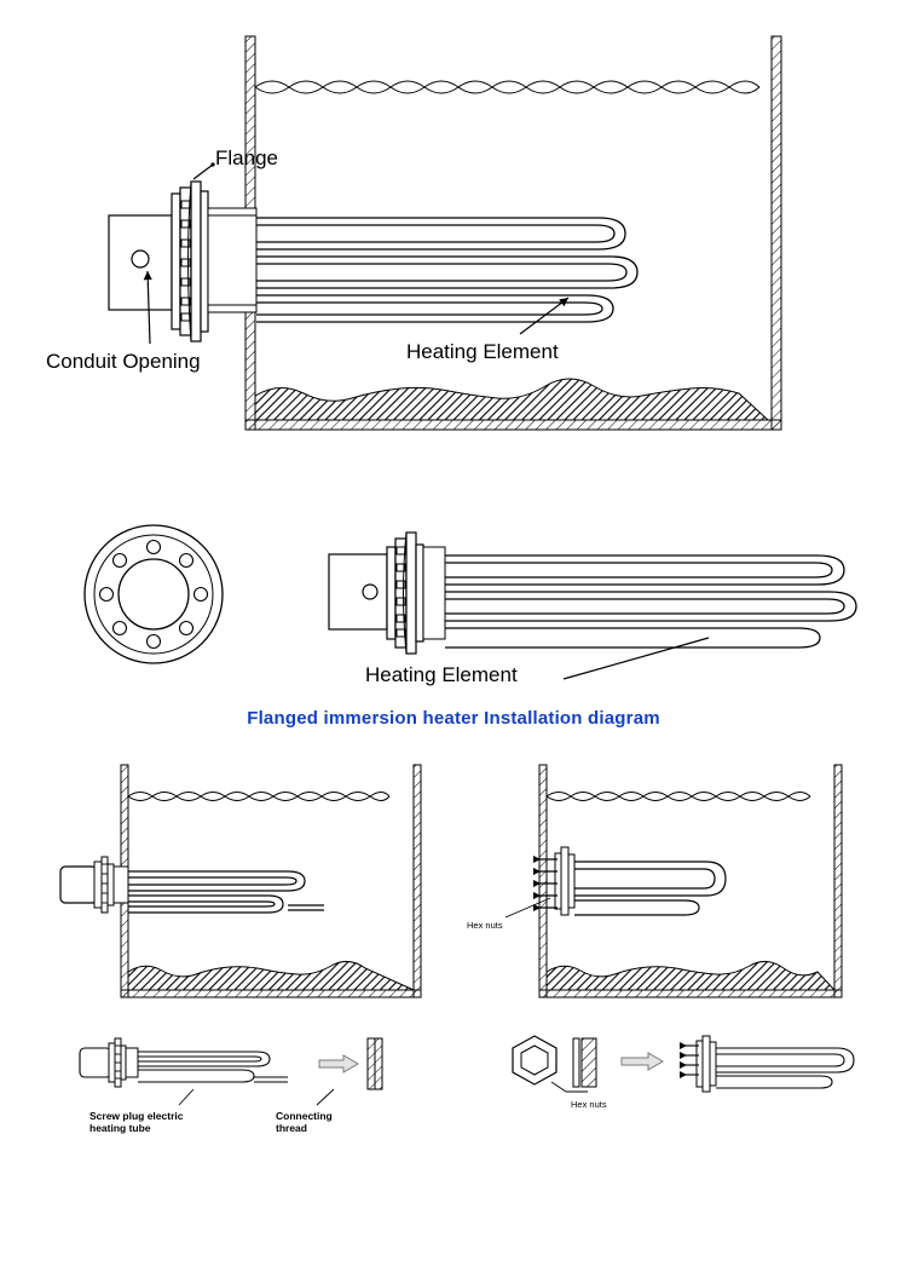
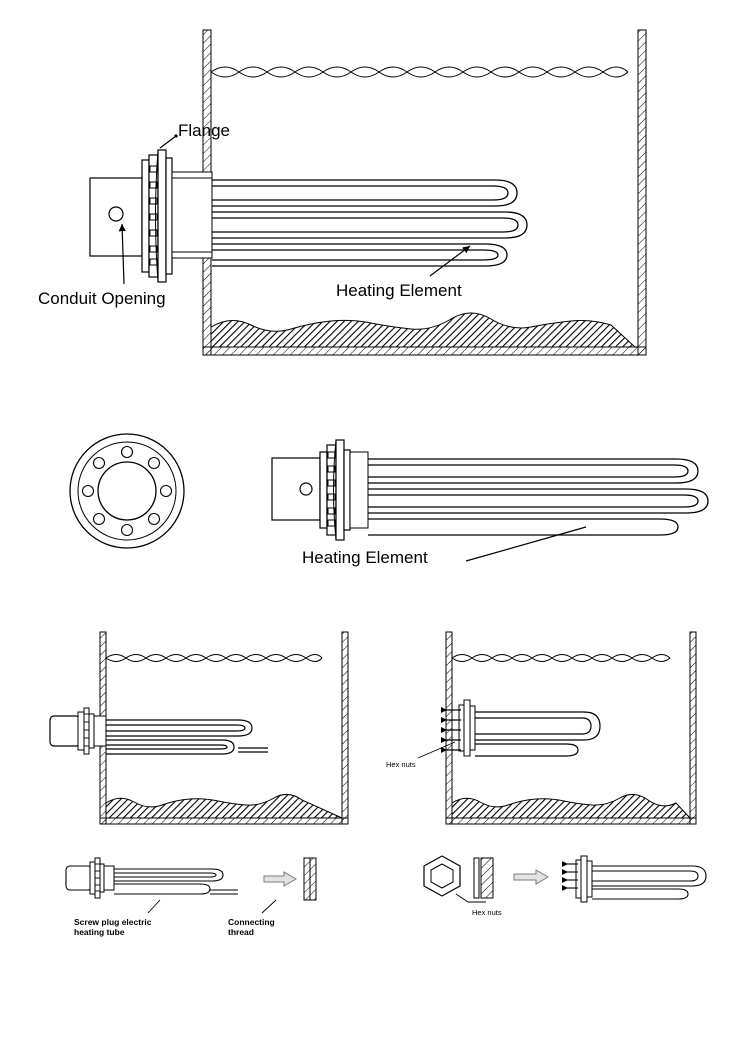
  Flange
  Heating Element
  Conduit Opening
  Heating Element
  Hex nuts
  Screw plug electric
  heating tube
  Connecting
  thread
  Hex nuts
- Flanged immersion heater Installation diagram
